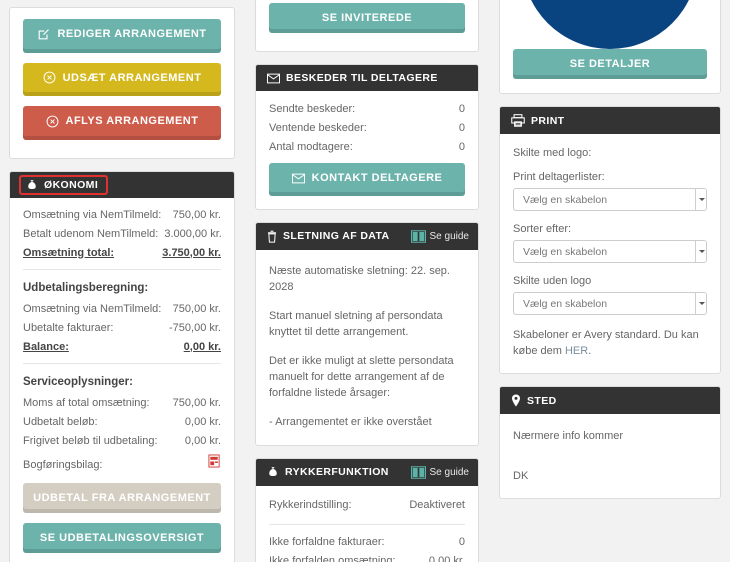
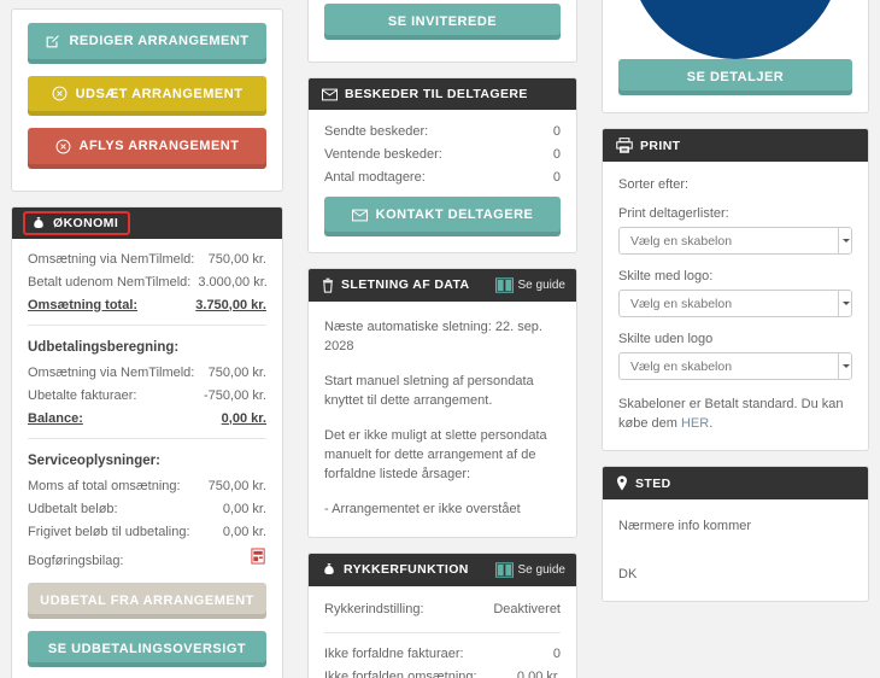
  REDIGER ARRANGEMENT
  UDSÆT ARRANGEMENT
  AFLYS ARRANGEMENT
  ØKONOMI
  Omsætning via NemTilmeld:
  750,00 kr.
  Betalt udenom NemTilmeld:
  3.000,00 kr.
  Omsætning total:
  3.750,00 kr.
  Udbetalingsberegning:
  Omsætning via NemTilmeld:
  750,00 kr.
  Ubetalte fakturaer:
  -750,00 kr.
  Balance:
  0,00 kr.
  Serviceoplysninger:
  Moms af total omsætning:
  750,00 kr.
  Udbetalt beløb:
  0,00 kr.
  Frigivet beløb til udbetaling:
  0,00 kr.
  Bogføringsbilag:
  UDBETAL FRA ARRANGEMENT
  SE UDBETALINGSOVERSIGT
  SE INVITEREDE
  BESKEDER TIL DELTAGERE
  Sendte beskeder:
  0
  Ventende beskeder:
  0
  Antal modtagere:
  0
  KONTAKT DELTAGERE
  SLETNING AF DATA
  Se guide
  Næste automatiske sletning: 22. sep. 2028
  Start manuel sletning af persondata knyttet til dette arrangement.
  Det er ikke muligt at slette persondata manuelt for dette arrangement af de forfaldne listede årsager:
  - Arrangementet er ikke overstået
  RYKKERFUNKTION
  Se guide
  Rykkerindstilling:
  Deaktiveret
  Ikke forfaldne fakturaer:
  0
  Ikke forfalden omsætning:
  0,00 kr.
  SE DETALJER
  PRINT
- Skilte med logo:
+ Sorter efter:
  Print deltagerlister:
  Vælg en skabelon
- Sorter efter:
+ Skilte med logo:
  Vælg en skabelon
  Skilte uden logo
  Vælg en skabelon
- Skabeloner er Avery standard. Du kan købe dem HER.
+ Skabeloner er Betalt standard. Du kan købe dem HER.
  STED
  Nærmere info kommer
  DK
